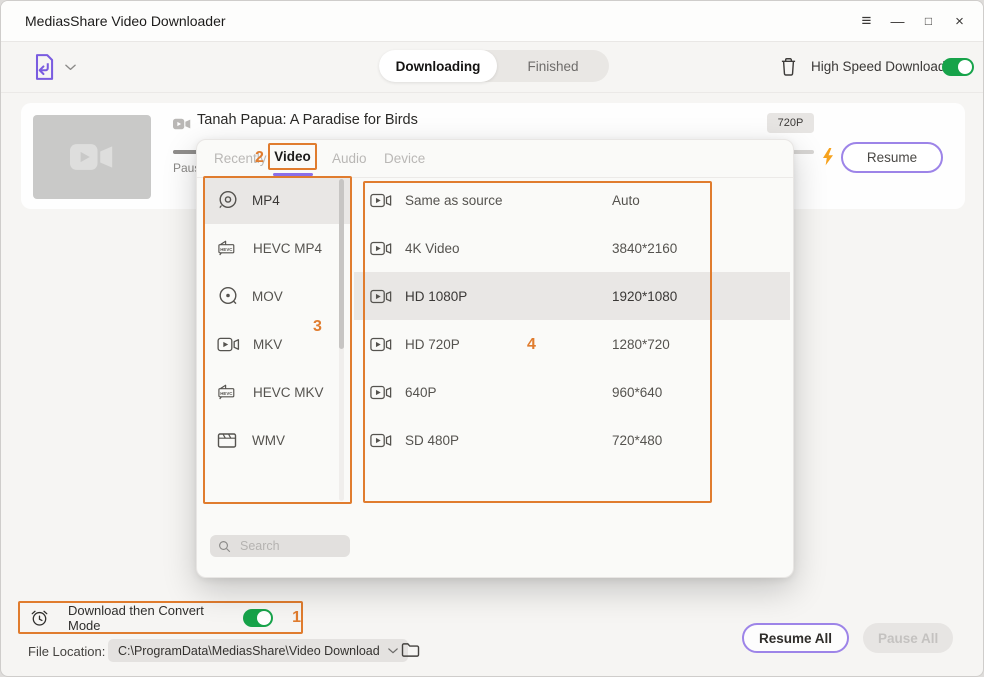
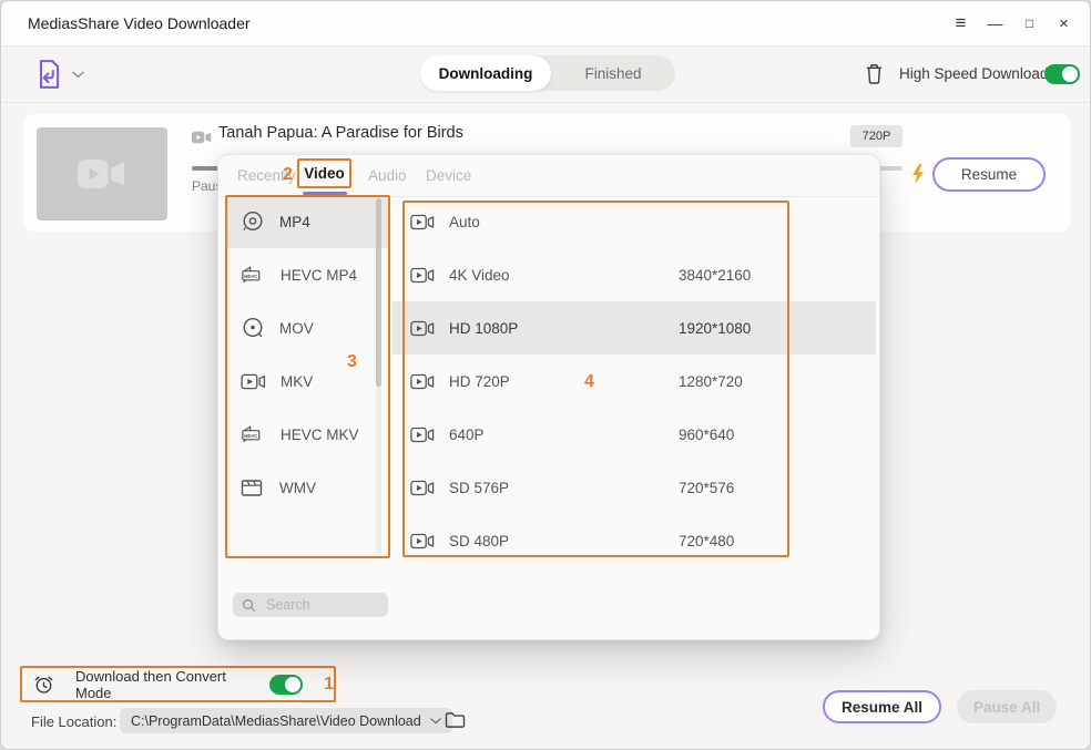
  MediasShare Video Downloader
  ≡
  —
  □
  ×
  Downloading
  Finished
  High Speed Downloa
  Tanah Papua: A Paradise for Birds
  720P
  Resume
  Recently
  2
  Video
  Audio
  Device
  MP4
  HEVC MP4
  MOV
  MKV
  HEVC MKV
  WMV
- Same as source
  Auto
  4K Video
  3840*2160
  HD 1080P
  1920*1080
  HD 720P
  1280*720
  640P
  960*640
+ SD 576P
+ 720*576
  SD 480P
  720*480
  3
  4
  Search
  Download then Convert Mode
  1
  File Location:
  C:\ProgramData\MediasShare\Video Download
  Resume All
  Pause All
